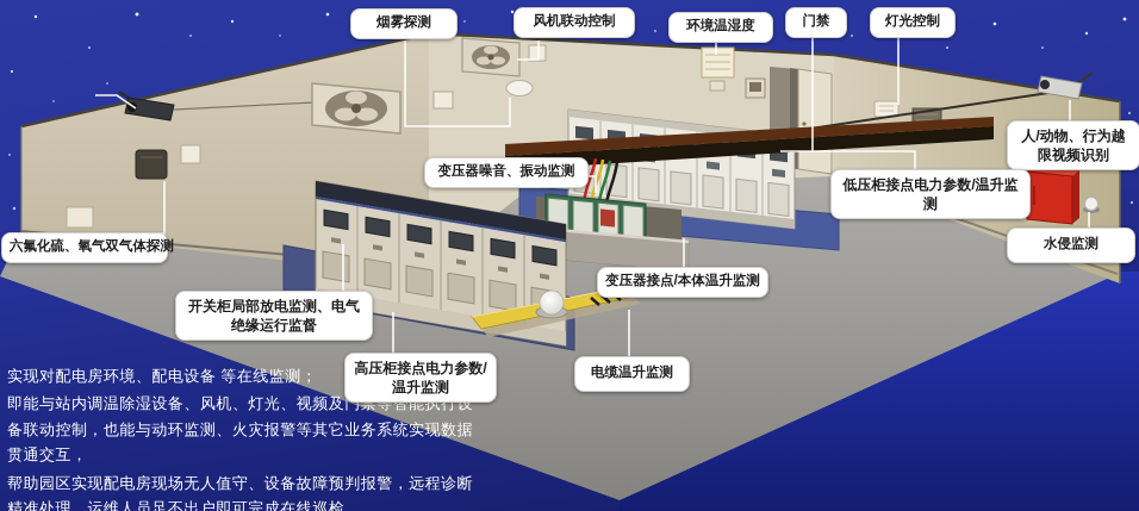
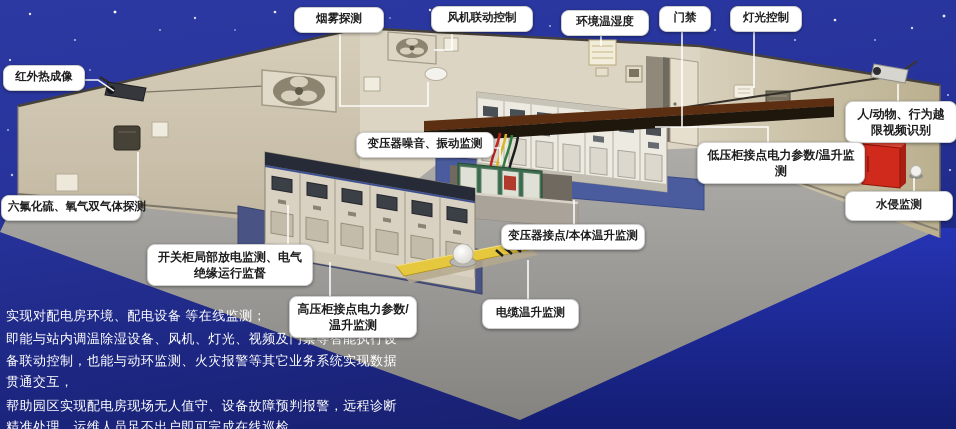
  烟雾探测
  风机联动控制
  环境温湿度
  门禁
  灯光控制
+ 红外热成像
  人/动物、行为越限视频识别
  六氟化硫、氧气双气体探测
  水侵监测
  变压器噪音、振动监测
  低压柜接点电力参数/温升监测
  变压器接点/本体温升监测
  开关柜局部放电监测、电气绝缘运行监督
  高压柜接点电力参数/温升监测
  电缆温升监测
  实现对配电房环境、配电设备 等在线监测；
  即能与站内调温除湿设备、风机、灯光、视频及门禁等智能执行设备联动控制，也能与动环监测、火灾报警等其它业务系统实现数据贯通交互，
  帮助园区实现配电房现场无人值守、设备故障预判报警，远程诊断精准处理，运维人员足不出户即可完成在线巡检。
